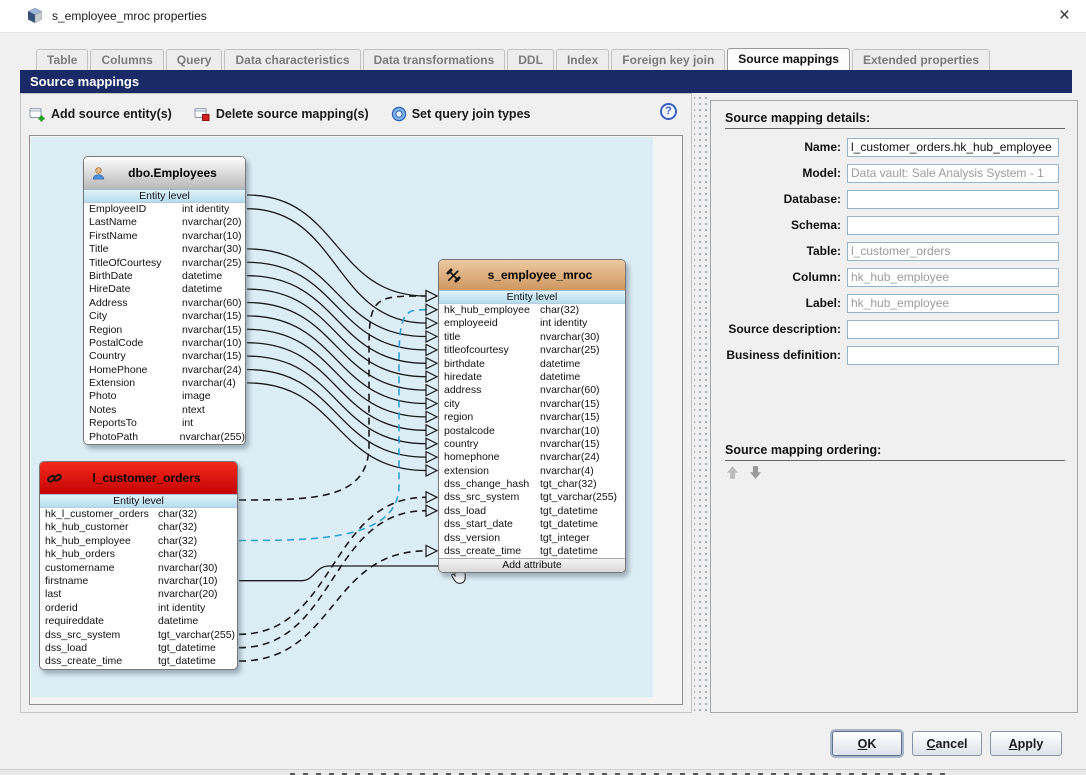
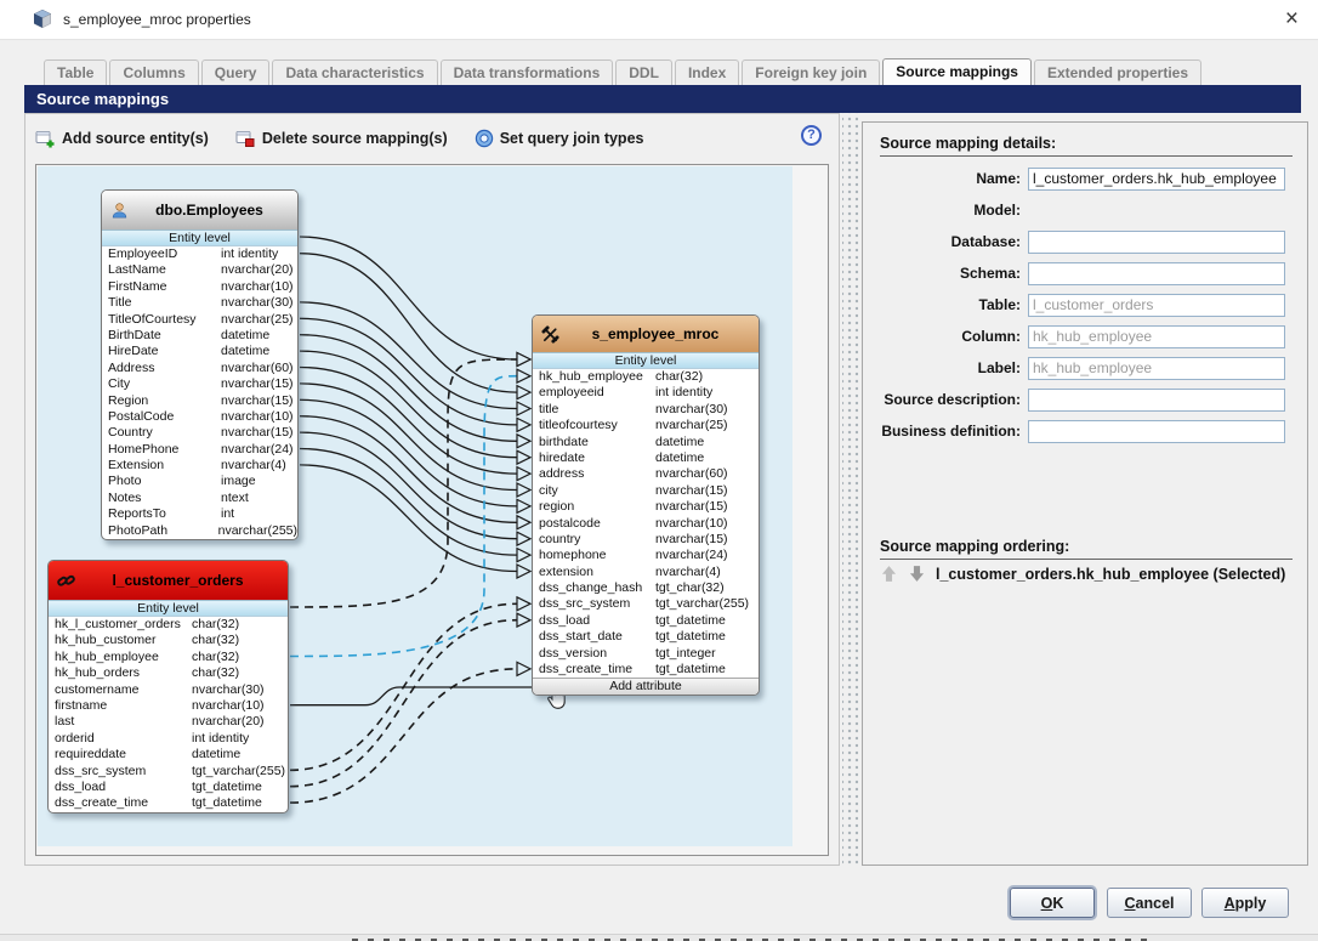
  s_employee_mroc properties
  ×
  Table
  Columns
  Query
  Data characteristics
  Data transformations
  DDL
  Index
  Foreign key join
  Source mappings
  Extended properties
  Source mappings
  Add source entity(s)
  Delete source mapping(s)
  Set query join types
  ?
  dbo.Employees
  Entity level
  EmployeeID
  int identity
  LastName
  nvarchar(20)
  FirstName
  nvarchar(10)
  Title
  nvarchar(30)
  TitleOfCourtesy
  nvarchar(25)
  BirthDate
  datetime
  HireDate
  datetime
  Address
  nvarchar(60)
  City
  nvarchar(15)
  Region
  nvarchar(15)
  PostalCode
  nvarchar(10)
  Country
  nvarchar(15)
  HomePhone
  nvarchar(24)
  Extension
  nvarchar(4)
  Photo
  image
  Notes
  ntext
  ReportsTo
  int
  PhotoPath
  nvarchar(255)
  l_customer_orders
  Entity level
  hk_l_customer_orders
  char(32)
  hk_hub_customer
  char(32)
  hk_hub_employee
  char(32)
  hk_hub_orders
  char(32)
  customername
  nvarchar(30)
  firstname
  nvarchar(10)
  last
  nvarchar(20)
  orderid
  int identity
  requireddate
  datetime
  dss_src_system
  tgt_varchar(255)
  dss_load
  tgt_datetime
  dss_create_time
  tgt_datetime
  s_employee_mroc
  Entity level
  hk_hub_employee
  char(32)
  employeeid
  int identity
  title
  nvarchar(30)
  titleofcourtesy
  nvarchar(25)
  birthdate
  datetime
  hiredate
  datetime
  address
  nvarchar(60)
  city
  nvarchar(15)
  region
  nvarchar(15)
  postalcode
  nvarchar(10)
  country
  nvarchar(15)
  homephone
  nvarchar(24)
  extension
  nvarchar(4)
  dss_change_hash
  tgt_char(32)
  dss_src_system
  tgt_varchar(255)
  dss_load
  tgt_datetime
  dss_start_date
  tgt_datetime
  dss_version
  tgt_integer
  dss_create_time
  tgt_datetime
  Add attribute
  Source mapping details:
  Name:
  l_customer_orders.hk_hub_employee
  Model:
- Data vault: Sale Analysis System - 1
  Database:
  Schema:
  Table:
  l_customer_orders
  Column:
  hk_hub_employee
  Label:
  hk_hub_employee
  Source description:
  Business definition:
  Source mapping ordering:
+ l_customer_orders.hk_hub_employee (Selected)
  OK
  Cancel
  Apply
